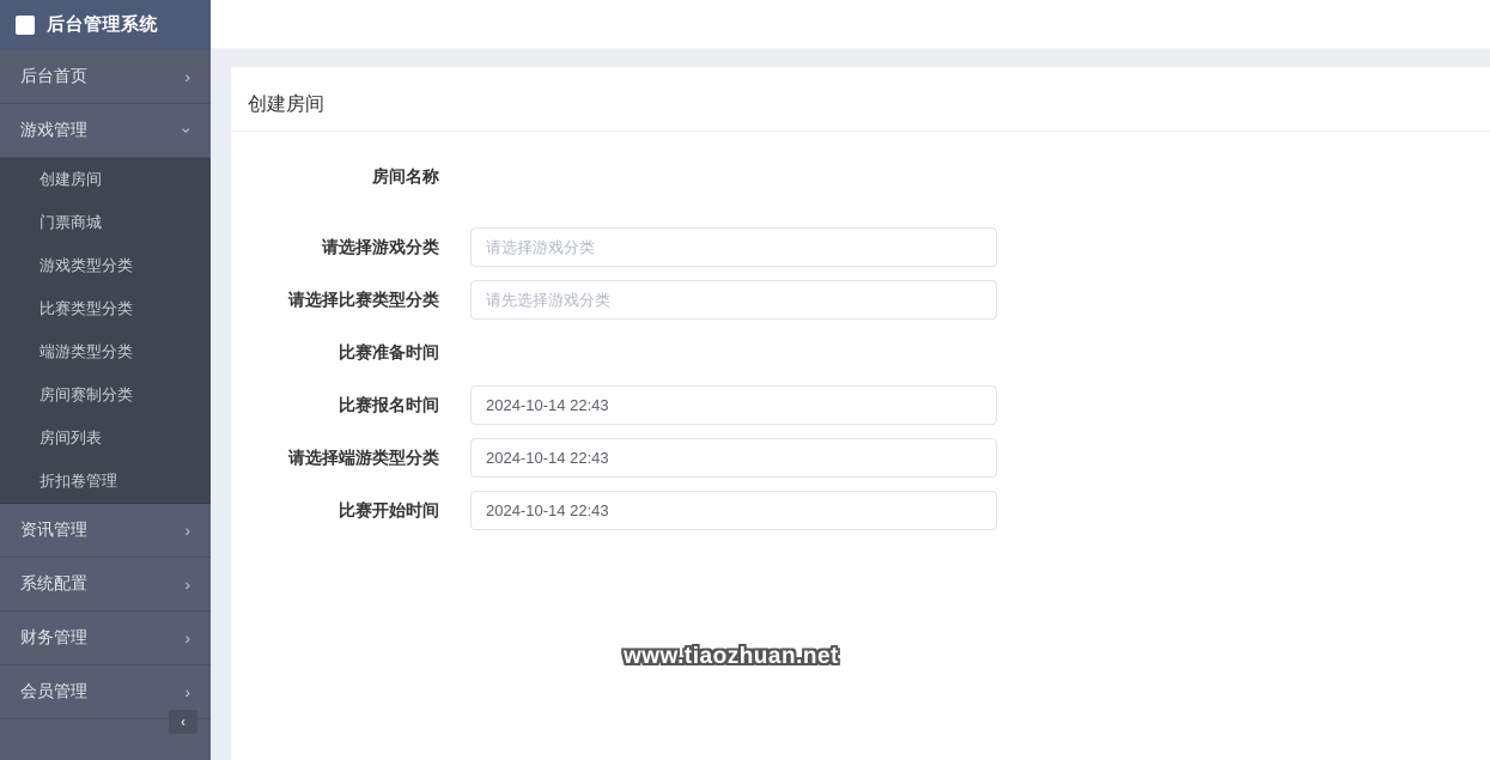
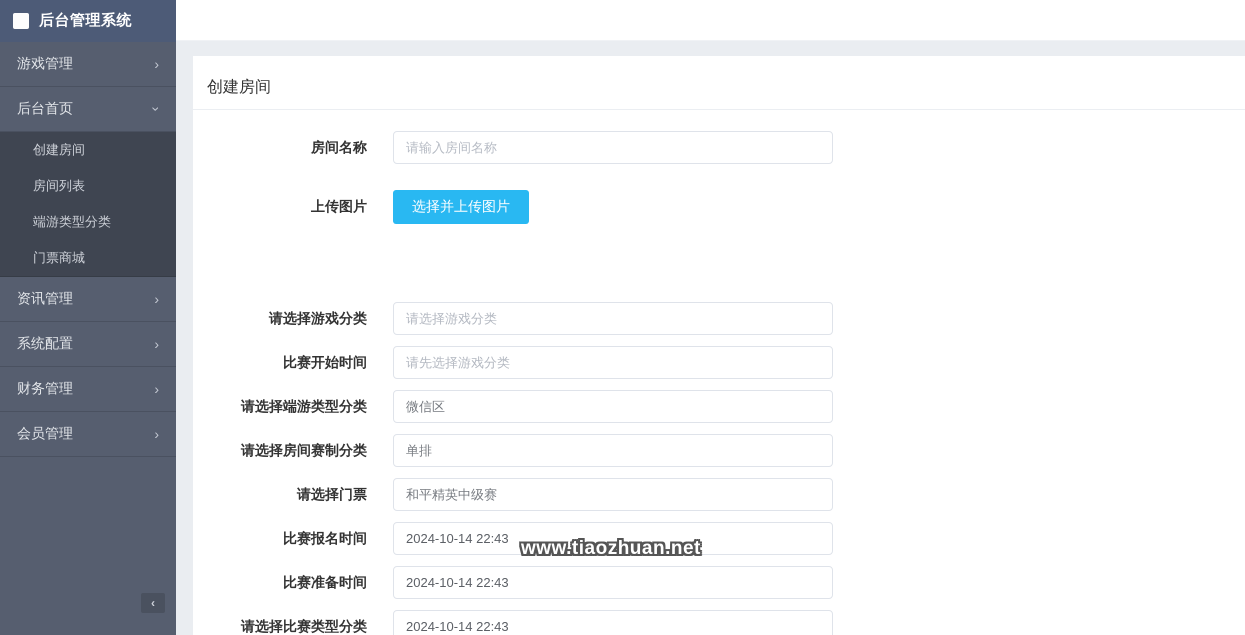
  后台管理系统
- 后台首页
+ 游戏管理
  ›
- 游戏管理
+ 后台首页
  创建房间
- 门票商城
+ 房间列表
- 游戏类型分类
- 比赛类型分类
  端游类型分类
- 房间赛制分类
- 房间列表
+ 门票商城
- 折扣卷管理
  资讯管理
  ›
  系统配置
  ›
  财务管理
  ›
  会员管理
  ›
  ‹
  创建房间
  房间名称
+ 请输入房间名称
+ 上传图片
+ 选择并上传图片
  请选择游戏分类
  请选择游戏分类
- 请选择比赛类型分类
+ 比赛开始时间
  请先选择游戏分类
- 比赛准备时间
+ 请选择端游类型分类
+ 微信区
+ 请选择房间赛制分类
+ 单排
+ 请选择门票
+ 和平精英中级赛
  比赛报名时间
  2024-10-14 22:43
- 请选择端游类型分类
+ 比赛准备时间
  2024-10-14 22:43
- 比赛开始时间
+ 请选择比赛类型分类
  2024-10-14 22:43
  www.tiaozhuan.net
